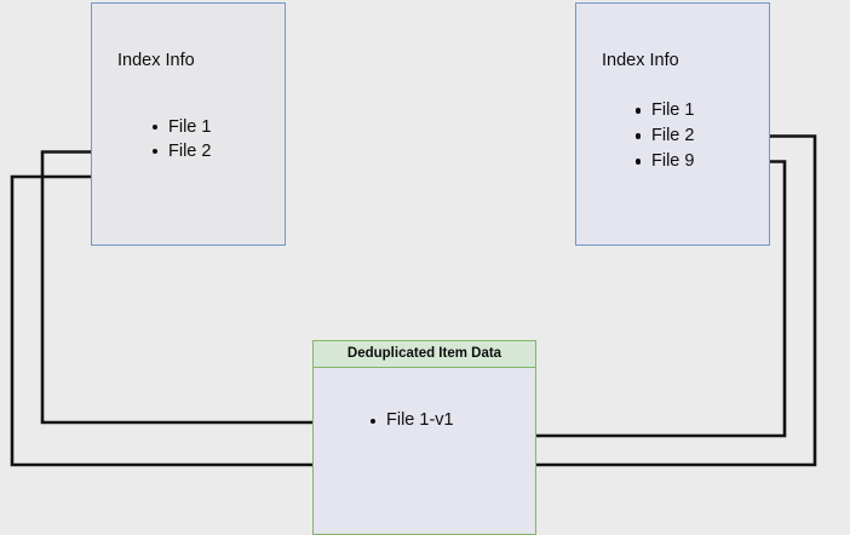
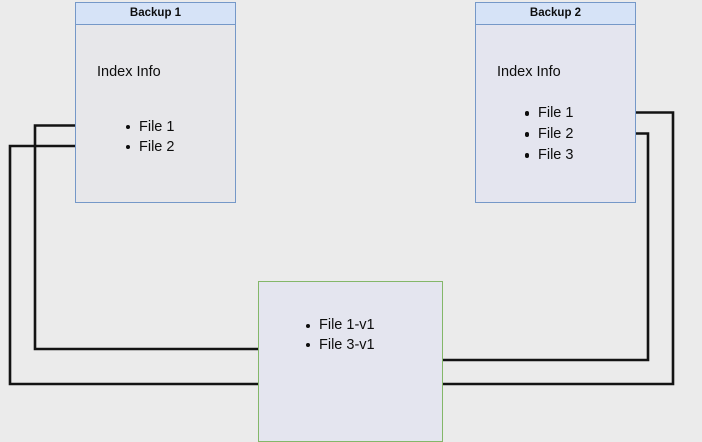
+ Backup 1
  Index Info
  File 1
  File 2
+ Backup 2
  Index Info
  File 1
  File 2
- File 9
+ File 3
- Deduplicated Item Data
  File 1-v1
+ File 3-v1
